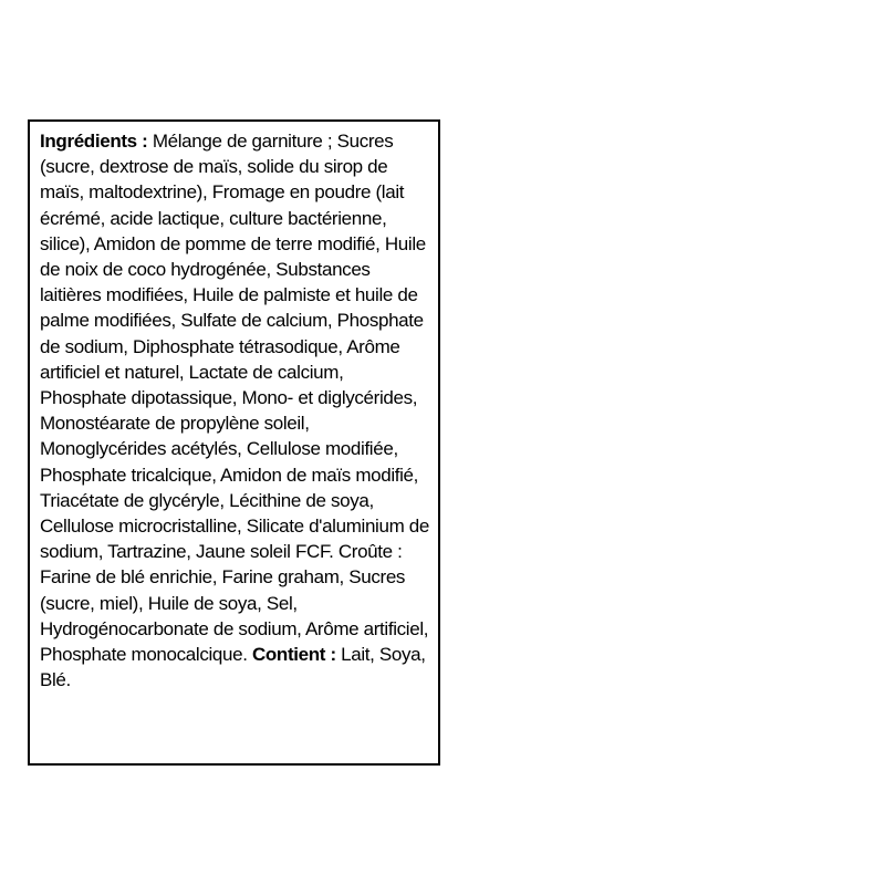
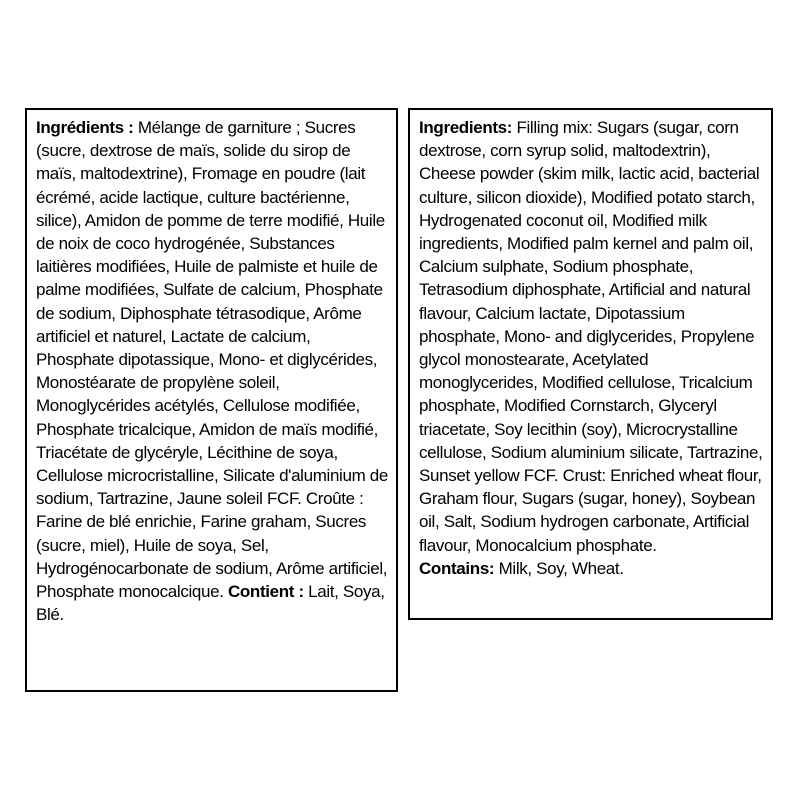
  Ingrédients : Mélange de garniture ; Sucres (sucre, dextrose de maïs, solide du sirop de maïs, maltodextrine), Fromage en poudre (lait écrémé, acide lactique, culture bactérienne, silice), Amidon de pomme de terre modifié, Huile de noix de coco hydrogénée, Substances laitières modifiées, Huile de palmiste et huile de palme modifiées, Sulfate de calcium, Phosphate de sodium, Diphosphate tétrasodique, Arôme artificiel et naturel, Lactate de calcium, Phosphate dipotassique, Mono- et diglycérides, Monostéarate de propylène soleil, Monoglycérides acétylés, Cellulose modifiée, Phosphate tricalcique, Amidon de maïs modifié, Triacétate de glycéryle, Lécithine de soya, Cellulose microcristalline, Silicate d'aluminium de sodium, Tartrazine, Jaune soleil FCF. Croûte : Farine de blé enrichie, Farine graham, Sucres (sucre, miel), Huile de soya, Sel, Hydrogénocarbonate de sodium, Arôme artificiel, Phosphate monocalcique. Contient : Lait, Soya, Blé.
+ Ingredients: Filling mix: Sugars (sugar, corn dextrose, corn syrup solid, maltodextrin), Cheese powder (skim milk, lactic acid, bacterial culture, silicon dioxide), Modified potato starch, Hydrogenated coconut oil, Modified milk ingredients, Modified palm kernel and palm oil, Calcium sulphate, Sodium phosphate, Tetrasodium diphosphate, Artificial and natural flavour, Calcium lactate, Dipotassium phosphate, Mono- and diglycerides, Propylene glycol monostearate, Acetylated monoglycerides, Modified cellulose, Tricalcium phosphate, Modified Cornstarch, Glyceryl triacetate, Soy lecithin (soy), Microcrystalline cellulose, Sodium aluminium silicate, Tartrazine, Sunset yellow FCF. Crust: Enriched wheat flour, Graham flour, Sugars (sugar, honey), Soybean oil, Salt, Sodium hydrogen carbonate, Artificial flavour, Monocalcium phosphate.
+ Contains: Milk, Soy, Wheat.
